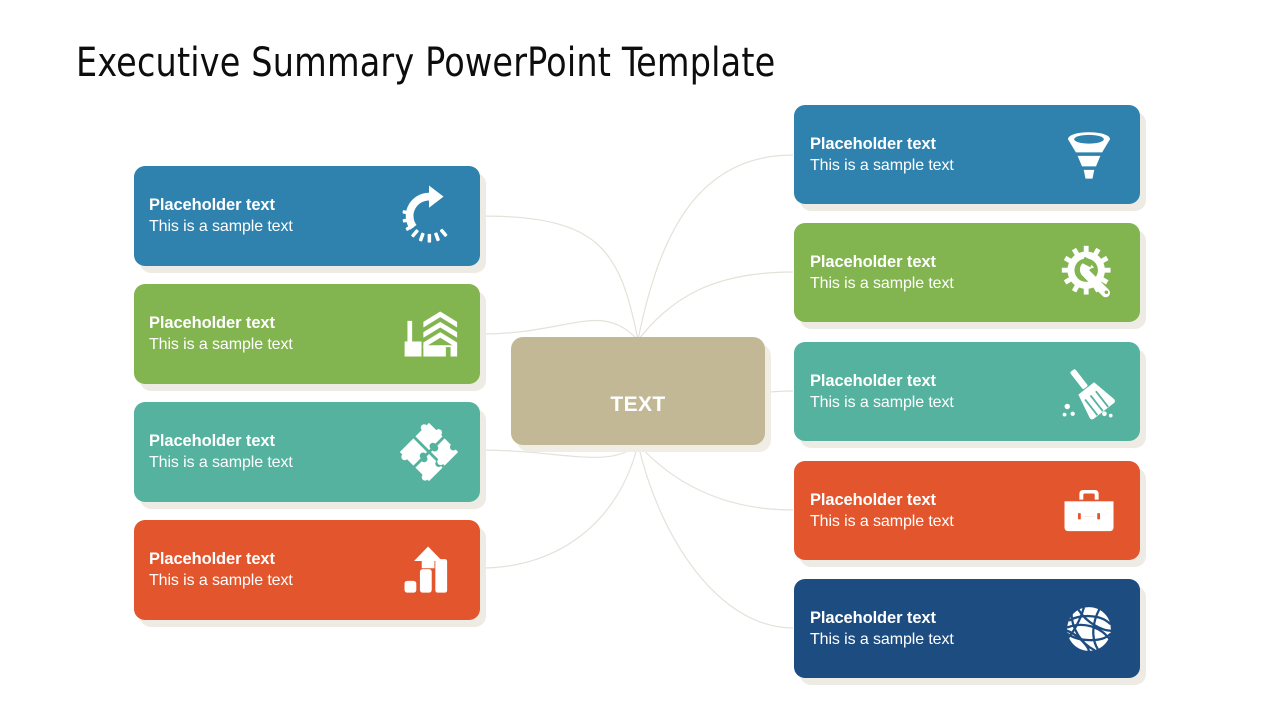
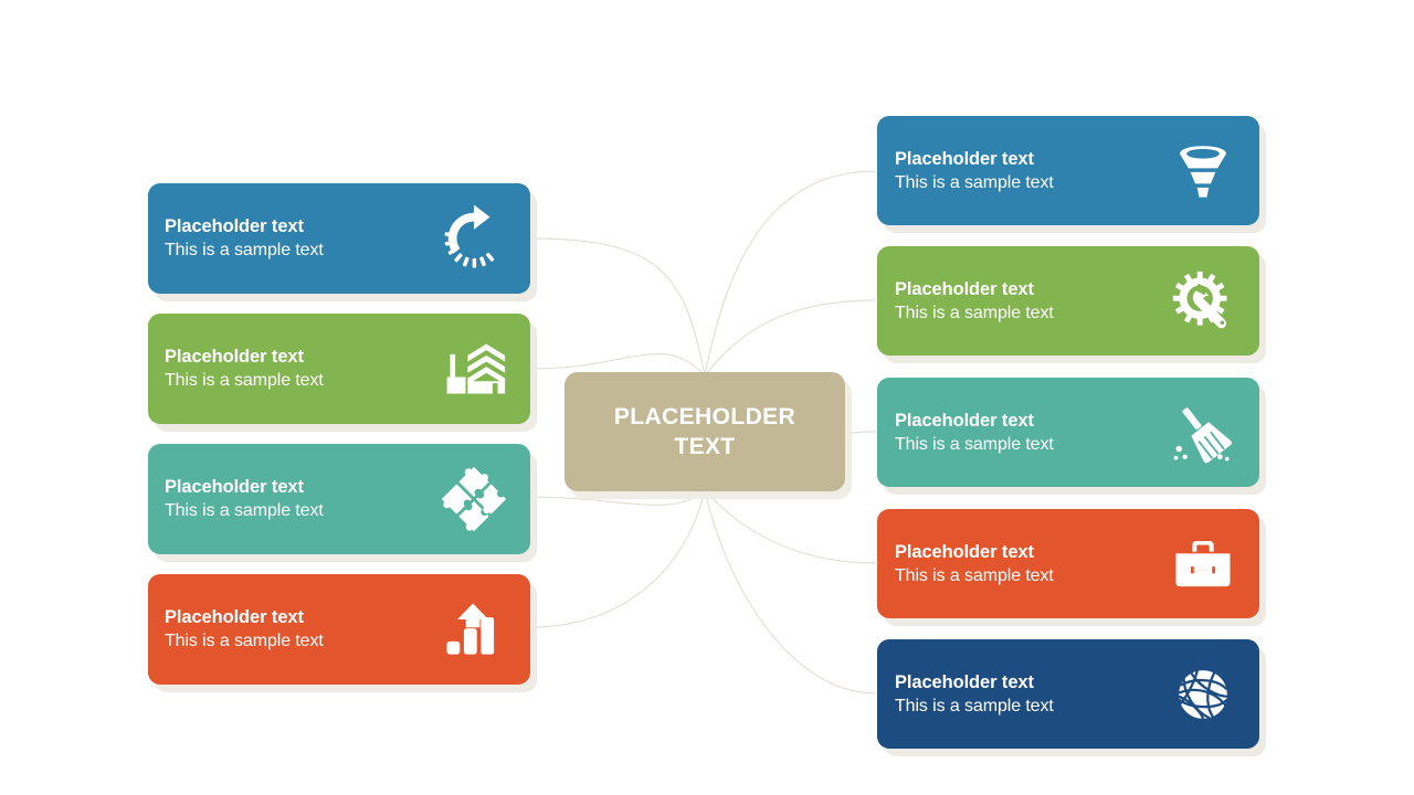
- Executive Summary PowerPoint Template
  Placeholder text
  This is a sample text
  Placeholder text
  This is a sample text
  Placeholder text
  This is a sample text
  Placeholder text
  This is a sample text
+ PLACEHOLDER
  TEXT
  Placeholder text
  This is a sample text
  Placeholder text
  This is a sample text
  Placeholder text
  This is a sample text
  Placeholder text
  This is a sample text
  Placeholder text
  This is a sample text
